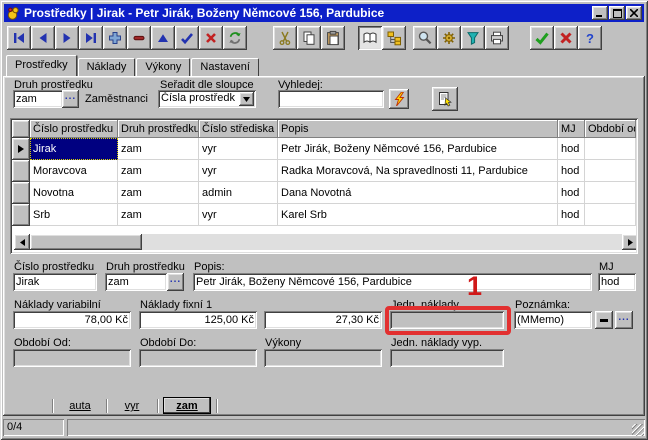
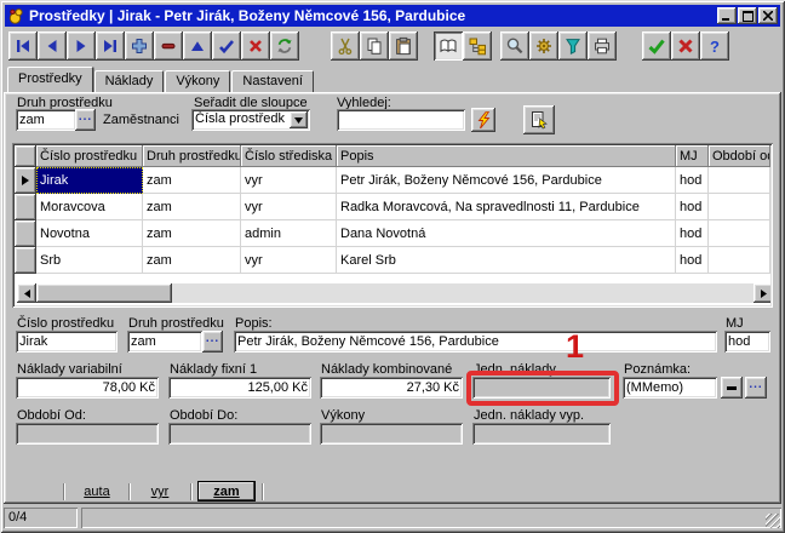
  Prostředky | Jirak - Petr Jirák, Boženy Němcové 156, Pardubice
  ?
  Prostředky
  Náklady
  Výkony
  Nastavení
  Druh prostředku
  zam
  ...
  Zaměstnanci
  Seřadit dle sloupce
  Čísla prostředk
  Vyhledej:
  Číslo prostředku
  Druh prostředku
  Číslo střediska
  Popis
  MJ
  Období o
  Jirak
  zam
  vyr
  Petr Jirák, Boženy Němcové 156, Pardubice
  hod
  Moravcova
  zam
  vyr
  Radka Moravcová, Na spravedlnosti 11, Pardubice
  hod
  Novotna
  zam
  admin
  Dana Novotná
  hod
  Srb
  zam
  vyr
  Karel Srb
  hod
  Číslo prostředku
  Jirak
  Druh prostředku
  zam
  ...
  Popis:
  Petr Jirák, Boženy Němcové 156, Pardubice
  MJ
  hod
  Náklady variabilní
  78,00 Kč
  Náklady fixní 1
  125,00 Kč
+ Náklady kombinované
  27,30 Kč
  Jedn. náklady
  1
  Poznámka:
  (MMemo)
  ...
  Období Od:
  Období Do:
  Výkony
  Jedn. náklady vyp.
  auta
  vyr
  zam
  0/4
